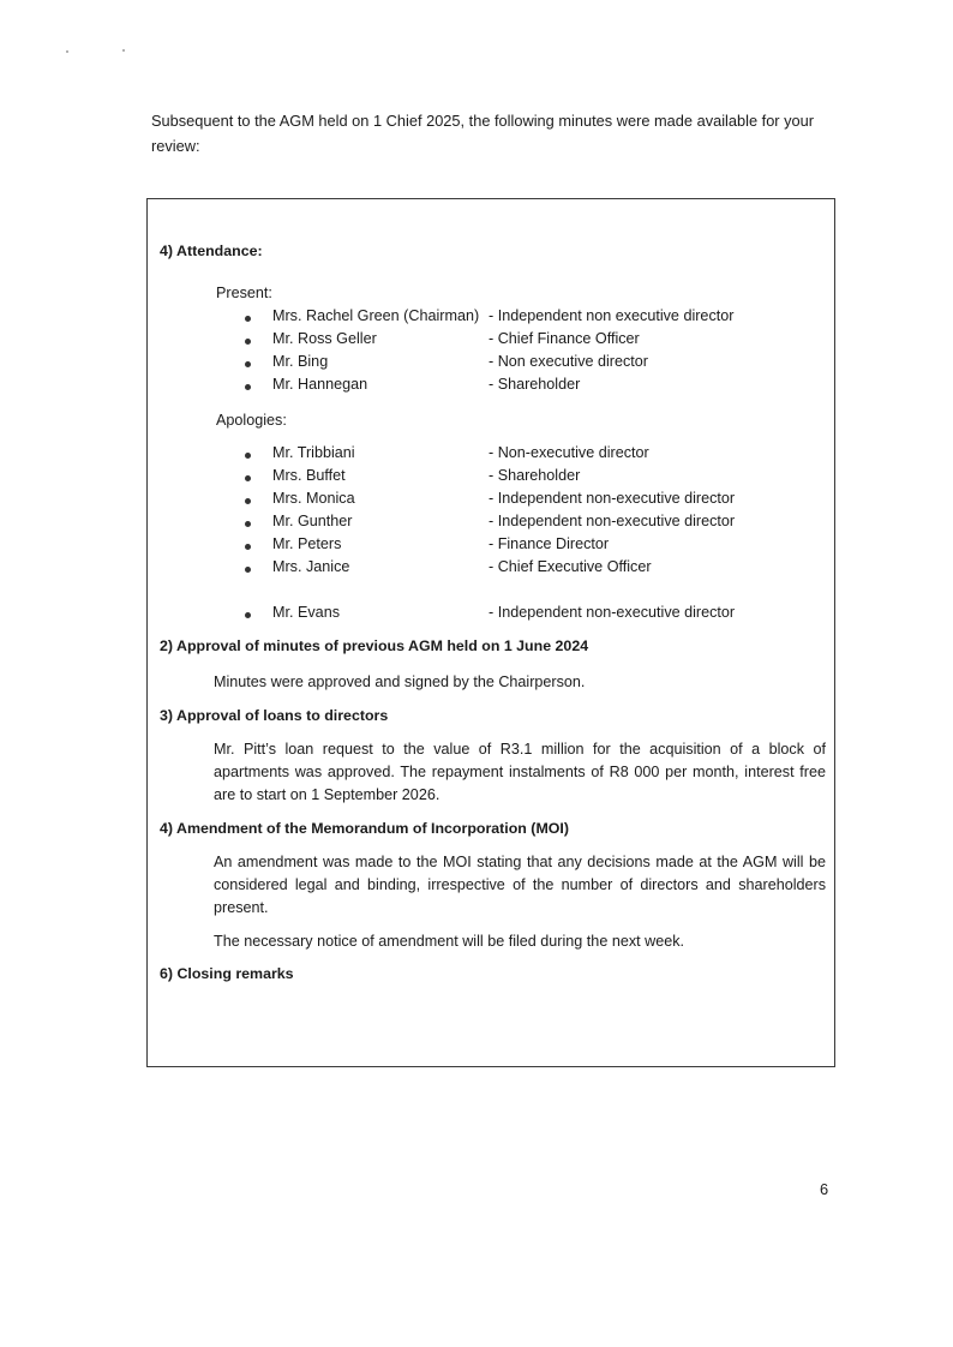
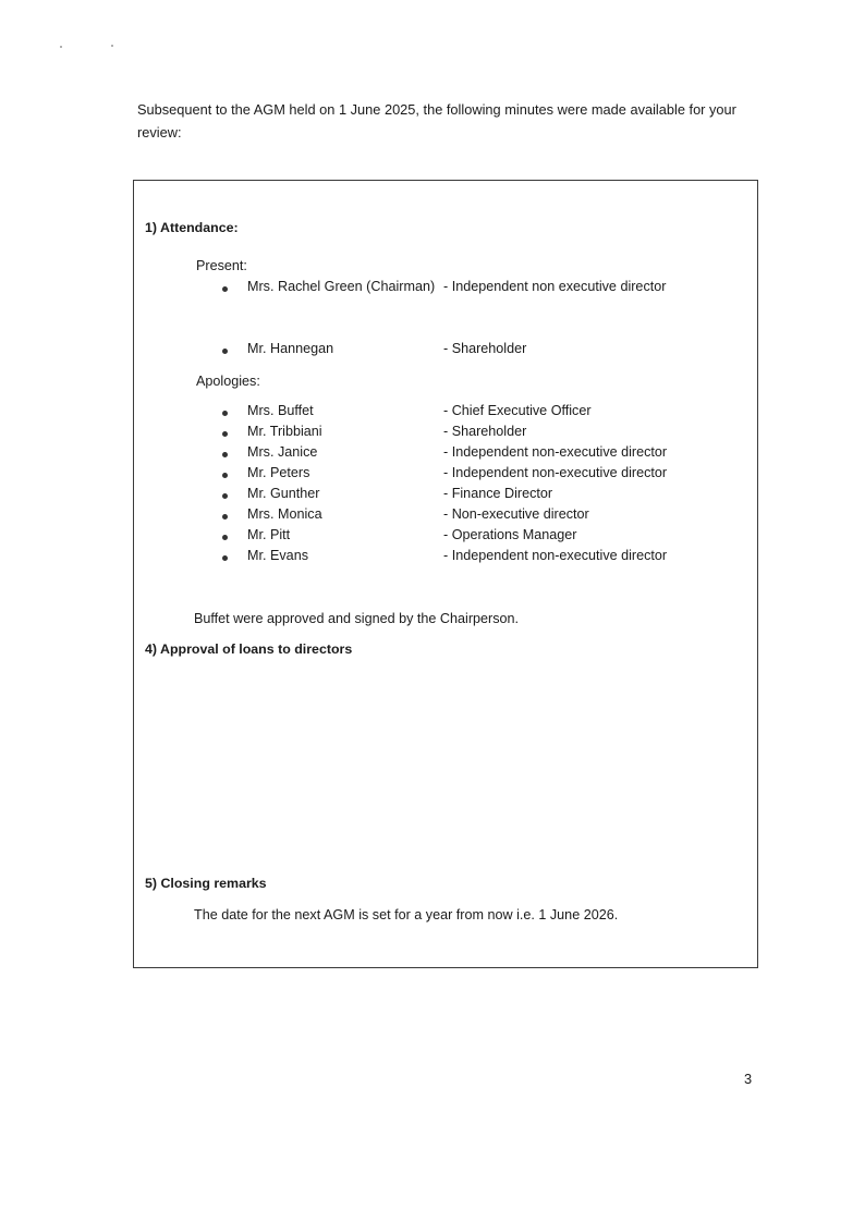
- Subsequent to the AGM held on 1 Chief 2025, the following minutes were made available for your review:
+ Subsequent to the AGM held on 1 June 2025, the following minutes were made available for your review:
- 4) Attendance:
+ 1) Attendance:
  Present:
  Mrs. Rachel Green (Chairman)
  - Independent non executive director
- Mr. Ross Geller
- - Chief Finance Officer
- Mr. Bing
- - Non executive director
  Mr. Hannegan
  - Shareholder
  Apologies:
- Mr. Tribbiani
+ Mrs. Buffet
- - Non-executive director
+ - Chief Executive Officer
- Mrs. Buffet
+ Mr. Tribbiani
  - Shareholder
- Mrs. Monica
+ Mrs. Janice
  - Independent non-executive director
- Mr. Gunther
+ Mr. Peters
  - Independent non-executive director
- Mr. Peters
+ Mr. Gunther
  - Finance Director
- Mrs. Janice
+ Mrs. Monica
- - Chief Executive Officer
+ - Non-executive director
+ Mr. Pitt
+ - Operations Manager
  Mr. Evans
  - Independent non-executive director
- 2) Approval of minutes of previous AGM held on 1 June 2024
- Minutes were approved and signed by the Chairperson.
+ Buffet were approved and signed by the Chairperson.
- 3) Approval of loans to directors
+ 4) Approval of loans to directors
- Mr. Pitt’s loan request to the value of R3.1 million for the acquisition of a block of apartments was approved. The repayment instalments of R8 000 per month, interest free are to start on 1 September 2026.
- 4) Amendment of the Memorandum of Incorporation (MOI)
- An amendment was made to the MOI stating that any decisions made at the AGM will be considered legal and binding, irrespective of the number of directors and shareholders present.
- The necessary notice of amendment will be filed during the next week.
- 6) Closing remarks
+ 5) Closing remarks
+ The date for the next AGM is set for a year from now i.e. 1 June 2026.
- 6
+ 3
